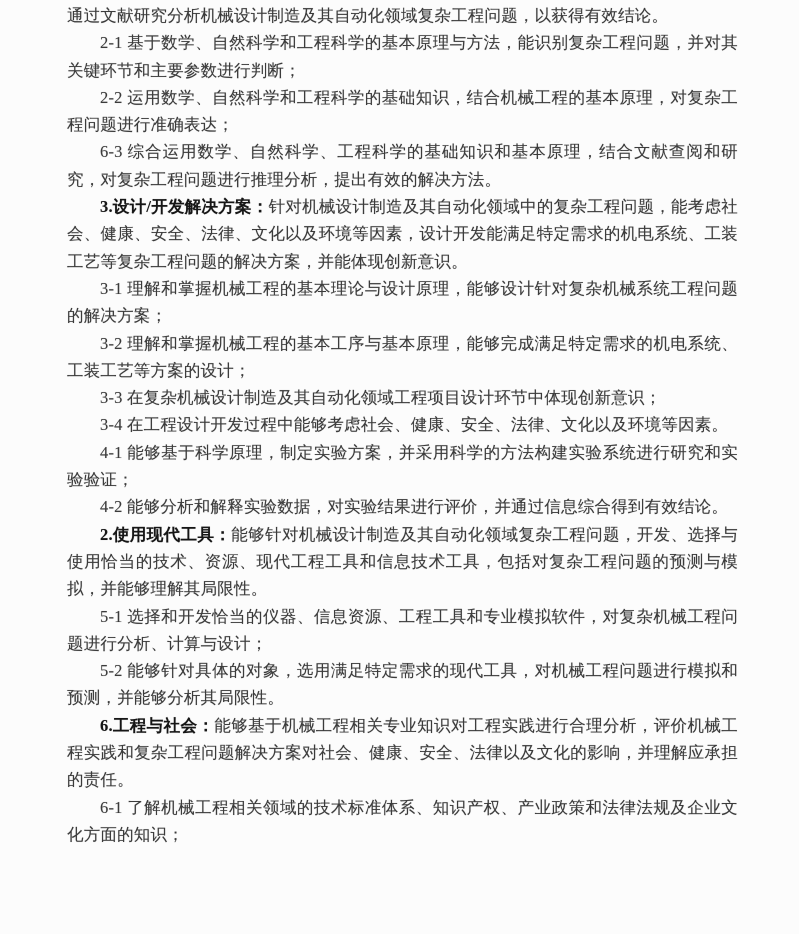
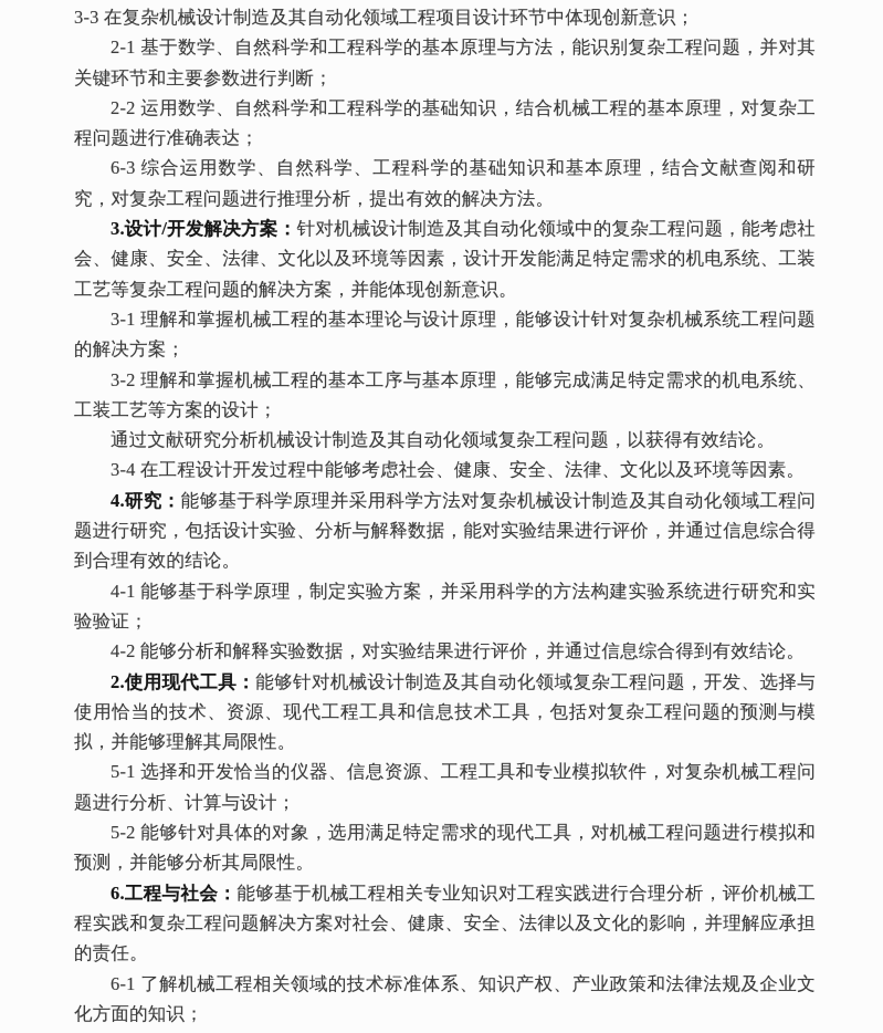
- 通过文献研究分析机械设计制造及其自动化领域复杂工程问题，以获得有效结论。
+ 3-3 在复杂机械设计制造及其自动化领域工程项目设计环节中体现创新意识；
  2-1 基于数学、自然科学和工程科学的基本原理与方法，能识别复杂工程问题，并对其关键环节和主要参数进行判断；
  2-2 运用数学、自然科学和工程科学的基础知识，结合机械工程的基本原理，对复杂工程问题进行准确表达；
  6-3 综合运用数学、自然科学、工程科学的基础知识和基本原理，结合文献查阅和研究，对复杂工程问题进行推理分析，提出有效的解决方法。
  3.设计/开发解决方案：针对机械设计制造及其自动化领域中的复杂工程问题，能考虑社会、健康、安全、法律、文化以及环境等因素，设计开发能满足特定需求的机电系统、工装工艺等复杂工程问题的解决方案，并能体现创新意识。
  3-1 理解和掌握机械工程的基本理论与设计原理，能够设计针对复杂机械系统工程问题的解决方案；
  3-2 理解和掌握机械工程的基本工序与基本原理，能够完成满足特定需求的机电系统、工装工艺等方案的设计；
- 3-3 在复杂机械设计制造及其自动化领域工程项目设计环节中体现创新意识；
+ 通过文献研究分析机械设计制造及其自动化领域复杂工程问题，以获得有效结论。
  3-4 在工程设计开发过程中能够考虑社会、健康、安全、法律、文化以及环境等因素。
+ 4.研究：能够基于科学原理并采用科学方法对复杂机械设计制造及其自动化领域工程问题进行研究，包括设计实验、分析与解释数据，能对实验结果进行评价，并通过信息综合得到合理有效的结论。
  4-1 能够基于科学原理，制定实验方案，并采用科学的方法构建实验系统进行研究和实验验证；
  4-2 能够分析和解释实验数据，对实验结果进行评价，并通过信息综合得到有效结论。
  2.使用现代工具：能够针对机械设计制造及其自动化领域复杂工程问题，开发、选择与使用恰当的技术、资源、现代工程工具和信息技术工具，包括对复杂工程问题的预测与模拟，并能够理解其局限性。
  5-1 选择和开发恰当的仪器、信息资源、工程工具和专业模拟软件，对复杂机械工程问题进行分析、计算与设计；
  5-2 能够针对具体的对象，选用满足特定需求的现代工具，对机械工程问题进行模拟和预测，并能够分析其局限性。
  6.工程与社会：能够基于机械工程相关专业知识对工程实践进行合理分析，评价机械工程实践和复杂工程问题解决方案对社会、健康、安全、法律以及文化的影响，并理解应承担的责任。
  6-1 了解机械工程相关领域的技术标准体系、知识产权、产业政策和法律法规及企业文化方面的知识；
